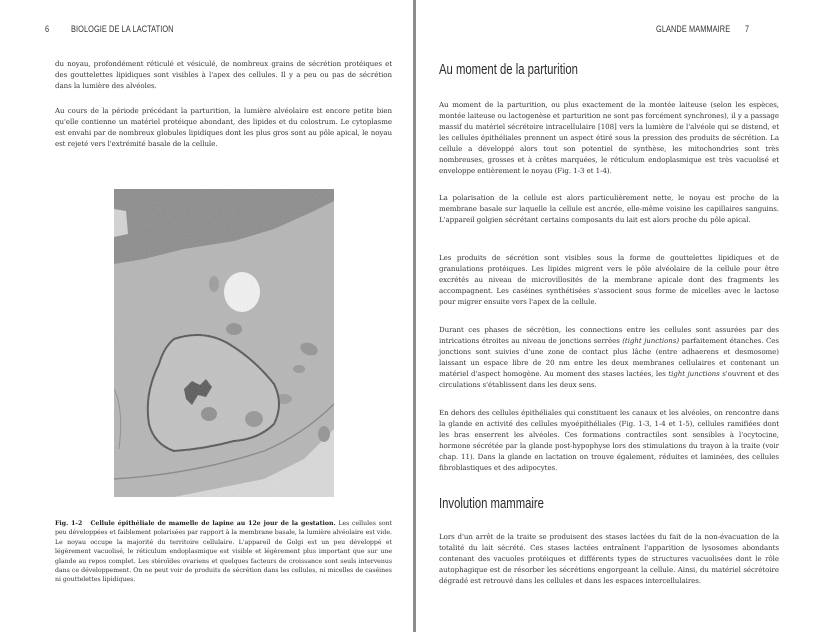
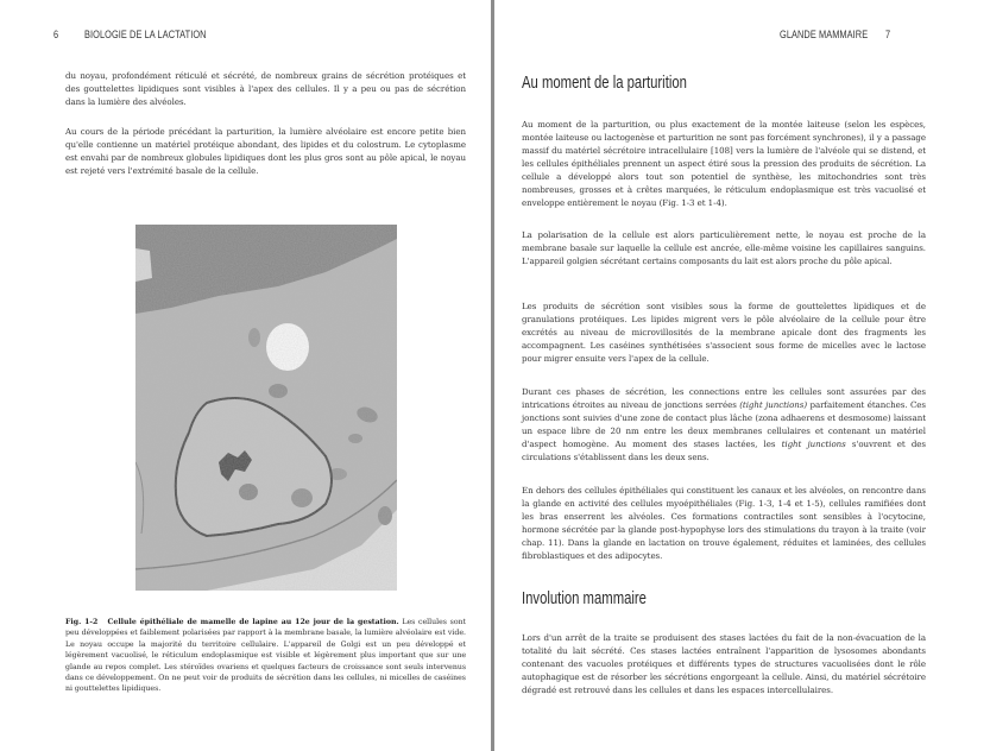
  6
  BIOLOGIE DE LA LACTATION
- du noyau, profondément réticulé et vésiculé, de nombreux grains de sécrétion protéiques et des gouttelettes lipidiques sont visibles à l'apex des cellules. Il y a peu ou pas de sécrétion dans la lumière des alvéoles.
+ du noyau, profondément réticulé et sécrété, de nombreux grains de sécrétion protéiques et des gouttelettes lipidiques sont visibles à l'apex des cellules. Il y a peu ou pas de sécrétion dans la lumière des alvéoles.
  Au cours de la période précédant la parturition, la lumière alvéolaire est encore petite bien qu'elle contienne un matériel protéique abondant, des lipides et du colostrum. Le cytoplasme est envahi par de nombreux globules lipidiques dont les plus gros sont au pôle apical, le noyau est rejeté vers l'extrémité basale de la cellule.
  GLANDE MAMMAIRE
  7
  Au moment de la parturition
  Au moment de la parturition, ou plus exactement de la montée laiteuse (selon les espèces, montée laiteuse ou lactogenèse et parturition ne sont pas forcément synchrones), il y a passage massif du matériel sécrétoire intracellulaire [108] vers la lumière de l'alvéole qui se distend, et les cellules épithéliales prennent un aspect étiré sous la pression des produits de sécrétion. La cellule a développé alors tout son potentiel de synthèse, les mitochondries sont très nombreuses, grosses et à crêtes marquées, le réticulum endoplasmique est très vacuolisé et enveloppe entièrement le noyau (Fig. 1-3 et 1-4).
  La polarisation de la cellule est alors particulièrement nette, le noyau est proche de la membrane basale sur laquelle la cellule est ancrée, elle-même voisine les capillaires sanguins. L'appareil golgien sécrétant certains composants du lait est alors proche du pôle apical.
  Les produits de sécrétion sont visibles sous la forme de gouttelettes lipidiques et de granulations protéiques. Les lipides migrent vers le pôle alvéolaire de la cellule pour être excrétés au niveau de microvillosités de la membrane apicale dont des fragments les accompagnent. Les caséines synthétisées s'associent sous forme de micelles avec le lactose pour migrer ensuite vers l'apex de la cellule.
- Durant ces phases de sécrétion, les connections entre les cellules sont assurées par des intrications étroites au niveau de jonctions serrées (tight junctions) parfaitement étanches. Ces jonctions sont suivies d'une zone de contact plus lâche (entre adhaerens et desmosome) laissant un espace libre de 20 nm entre les deux membranes cellulaires et contenant un matériel d'aspect homogène. Au moment des stases lactées, les tight junctions s'ouvrent et des circulations s'établissent dans les deux sens.
+ Durant ces phases de sécrétion, les connections entre les cellules sont assurées par des intrications étroites au niveau de jonctions serrées (tight junctions) parfaitement étanches. Ces jonctions sont suivies d'une zone de contact plus lâche (zona adhaerens et desmosome) laissant un espace libre de 20 nm entre les deux membranes cellulaires et contenant un matériel d'aspect homogène. Au moment des stases lactées, les tight junctions s'ouvrent et des circulations s'établissent dans les deux sens.
  En dehors des cellules épithéliales qui constituent les canaux et les alvéoles, on rencontre dans la glande en activité des cellules myoépithéliales (Fig. 1-3, 1-4 et 1-5), cellules ramifiées dont les bras enserrent les alvéoles. Ces formations contractiles sont sensibles à l'ocytocine, hormone sécrétée par la glande post-hypophyse lors des stimulations du trayon à la traite (voir chap. 11). Dans la glande en lactation on trouve également, réduites et laminées, des cellules fibroblastiques et des adipocytes.
  Involution mammaire
  Lors d'un arrêt de la traite se produisent des stases lactées du fait de la non-évacuation de la totalité du lait sécrété. Ces stases lactées entraînent l'apparition de lysosomes abondants contenant des vacuoles protéiques et différents types de structures vacuolisées dont le rôle autophagique est de résorber les sécrétions engorgeant la cellule. Ainsi, du matériel sécrétoire dégradé est retrouvé dans les cellules et dans les espaces intercellulaires.
